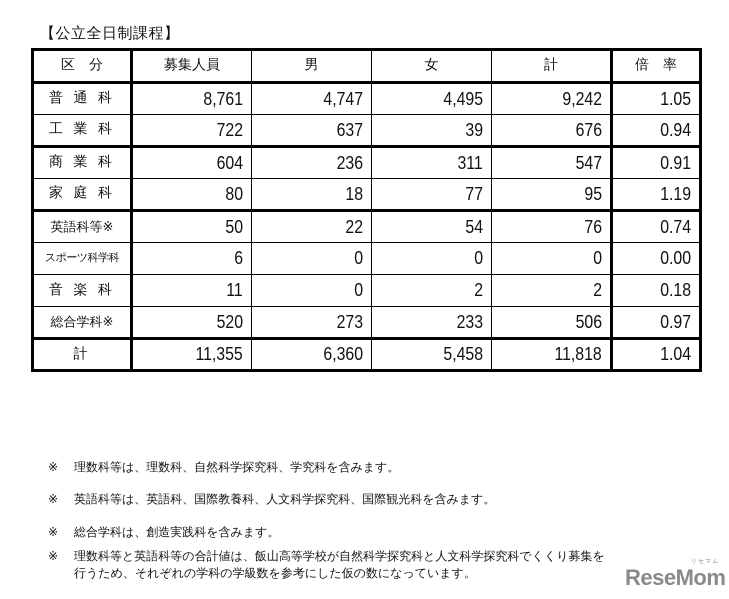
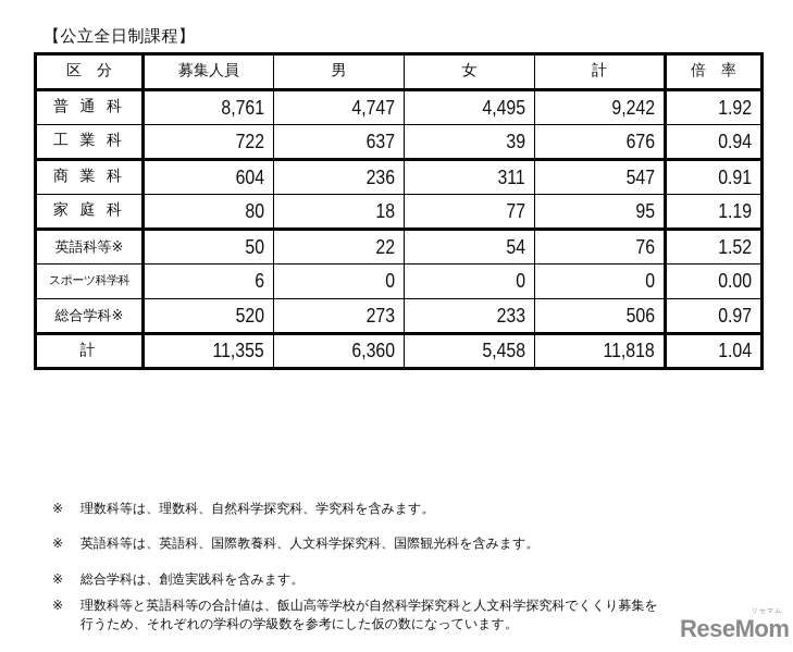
  【公立全日制課程】
  区 分	募集人員	男	女	計	倍 率
- 普 通 科	8,761	4,747	4,495	9,242	1.05
+ 普 通 科	8,761	4,747	4,495	9,242	1.92
  工 業 科	722	637	39	676	0.94
  商 業 科	604	236	311	547	0.91
  家 庭 科	80	18	77	95	1.19
- 英語科等※	50	22	54	76	0.74
+ 英語科等※	50	22	54	76	1.52
  スポーツ科学科	6	0	0	0	0.00
- 音 楽 科	11	0	2	2	0.18
  総合学科※	520	273	233	506	0.97
  計	11,355	6,360	5,458	11,818	1.04
  ※ 理数科等は、理数科、自然科学探究科、学究科を含みます。
  ※ 英語科等は、英語科、国際教養科、人文科学探究科、国際観光科を含みます。
  ※ 総合学科は、創造実践科を含みます。
  ※ 理数科等と英語科等の合計値は、飯山高等学校が自然科学探究科と人文科学探究科でくくり募集を
  行うため、それぞれの学科の学級数を参考にした仮の数になっています。
  ReseMom
